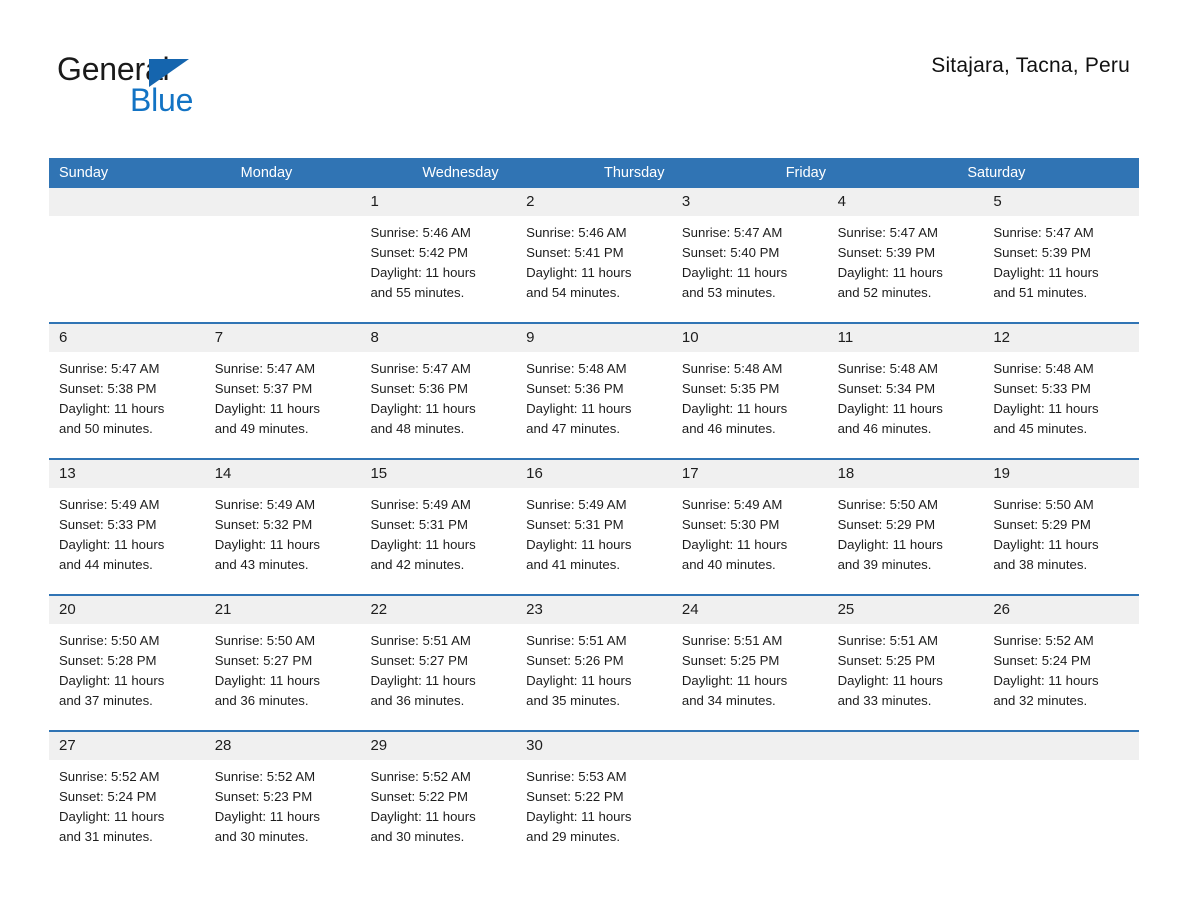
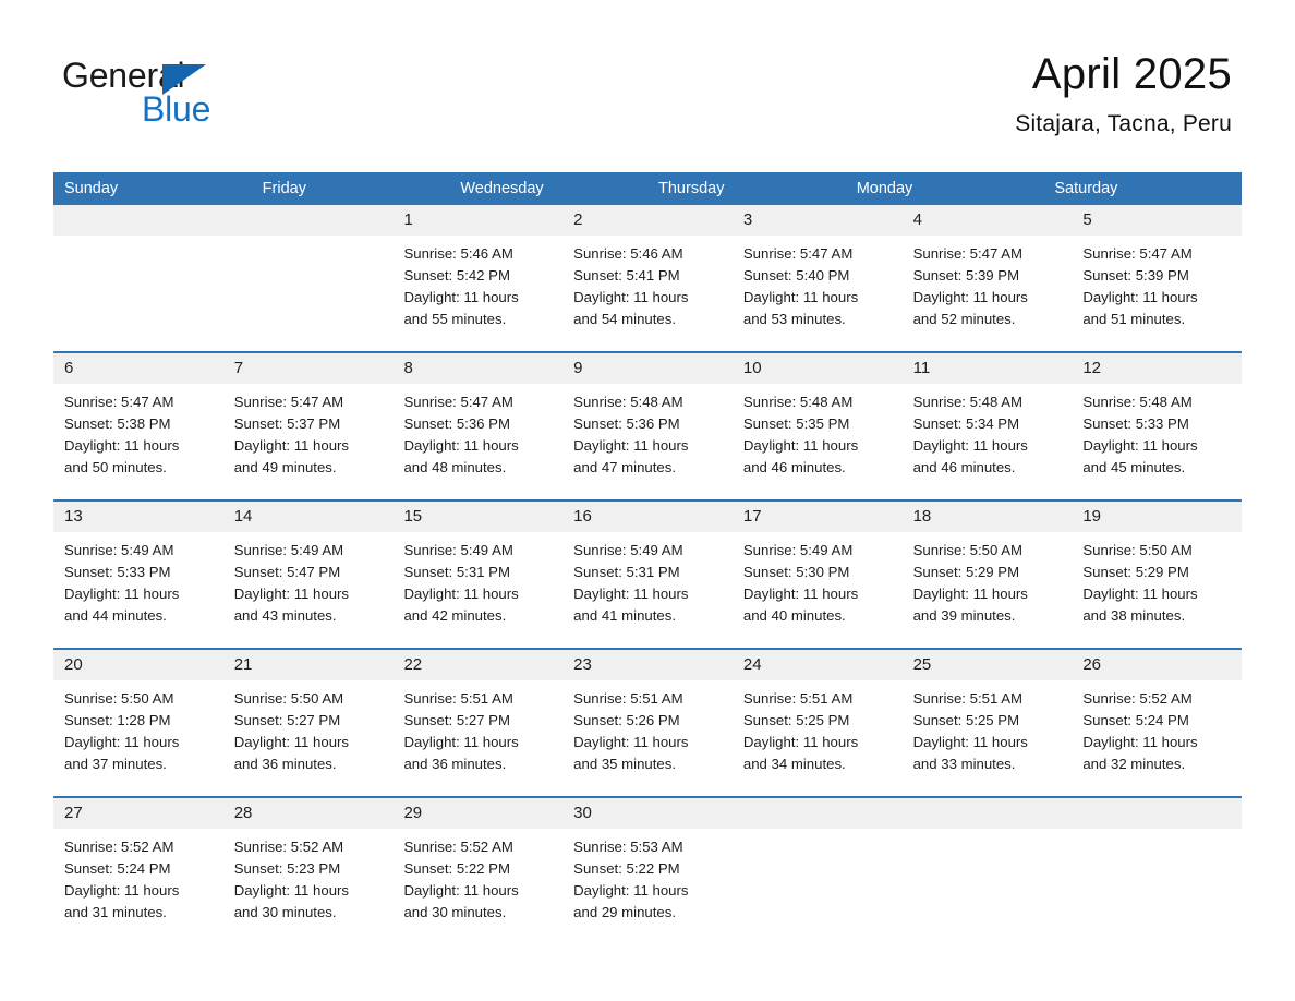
  General
  Blue
+ April 2025
  Sitajara, Tacna, Peru
  Sunday
- Monday
+ Friday
  Wednesday
  Thursday
- Friday
+ Monday
  Saturday
  1
  2
  3
  4
  5
  Sunrise: 5:46 AM
  Sunset: 5:42 PM
  Daylight: 11 hours
  and 55 minutes.
  Sunrise: 5:46 AM
  Sunset: 5:41 PM
  Daylight: 11 hours
  and 54 minutes.
  Sunrise: 5:47 AM
  Sunset: 5:40 PM
  Daylight: 11 hours
  and 53 minutes.
  Sunrise: 5:47 AM
  Sunset: 5:39 PM
  Daylight: 11 hours
  and 52 minutes.
  Sunrise: 5:47 AM
  Sunset: 5:39 PM
  Daylight: 11 hours
  and 51 minutes.
  6
  7
  8
  9
  10
  11
  12
  Sunrise: 5:47 AM
  Sunset: 5:38 PM
  Daylight: 11 hours
  and 50 minutes.
  Sunrise: 5:47 AM
  Sunset: 5:37 PM
  Daylight: 11 hours
  and 49 minutes.
  Sunrise: 5:47 AM
  Sunset: 5:36 PM
  Daylight: 11 hours
  and 48 minutes.
  Sunrise: 5:48 AM
  Sunset: 5:36 PM
  Daylight: 11 hours
  and 47 minutes.
  Sunrise: 5:48 AM
  Sunset: 5:35 PM
  Daylight: 11 hours
  and 46 minutes.
  Sunrise: 5:48 AM
  Sunset: 5:34 PM
  Daylight: 11 hours
  and 46 minutes.
  Sunrise: 5:48 AM
  Sunset: 5:33 PM
  Daylight: 11 hours
  and 45 minutes.
  13
  14
  15
  16
  17
  18
  19
  Sunrise: 5:49 AM
  Sunset: 5:33 PM
  Daylight: 11 hours
  and 44 minutes.
  Sunrise: 5:49 AM
- Sunset: 5:32 PM
+ Sunset: 5:47 PM
  Daylight: 11 hours
  and 43 minutes.
  Sunrise: 5:49 AM
  Sunset: 5:31 PM
  Daylight: 11 hours
  and 42 minutes.
  Sunrise: 5:49 AM
  Sunset: 5:31 PM
  Daylight: 11 hours
  and 41 minutes.
  Sunrise: 5:49 AM
  Sunset: 5:30 PM
  Daylight: 11 hours
  and 40 minutes.
  Sunrise: 5:50 AM
  Sunset: 5:29 PM
  Daylight: 11 hours
  and 39 minutes.
  Sunrise: 5:50 AM
  Sunset: 5:29 PM
  Daylight: 11 hours
  and 38 minutes.
  20
  21
  22
  23
  24
  25
  26
  Sunrise: 5:50 AM
- Sunset: 5:28 PM
+ Sunset: 1:28 PM
  Daylight: 11 hours
  and 37 minutes.
  Sunrise: 5:50 AM
  Sunset: 5:27 PM
  Daylight: 11 hours
  and 36 minutes.
  Sunrise: 5:51 AM
  Sunset: 5:27 PM
  Daylight: 11 hours
  and 36 minutes.
  Sunrise: 5:51 AM
  Sunset: 5:26 PM
  Daylight: 11 hours
  and 35 minutes.
  Sunrise: 5:51 AM
  Sunset: 5:25 PM
  Daylight: 11 hours
  and 34 minutes.
  Sunrise: 5:51 AM
  Sunset: 5:25 PM
  Daylight: 11 hours
  and 33 minutes.
  Sunrise: 5:52 AM
  Sunset: 5:24 PM
  Daylight: 11 hours
  and 32 minutes.
  27
  28
  29
  30
  Sunrise: 5:52 AM
  Sunset: 5:24 PM
  Daylight: 11 hours
  and 31 minutes.
  Sunrise: 5:52 AM
  Sunset: 5:23 PM
  Daylight: 11 hours
  and 30 minutes.
  Sunrise: 5:52 AM
  Sunset: 5:22 PM
  Daylight: 11 hours
  and 30 minutes.
  Sunrise: 5:53 AM
  Sunset: 5:22 PM
  Daylight: 11 hours
  and 29 minutes.
